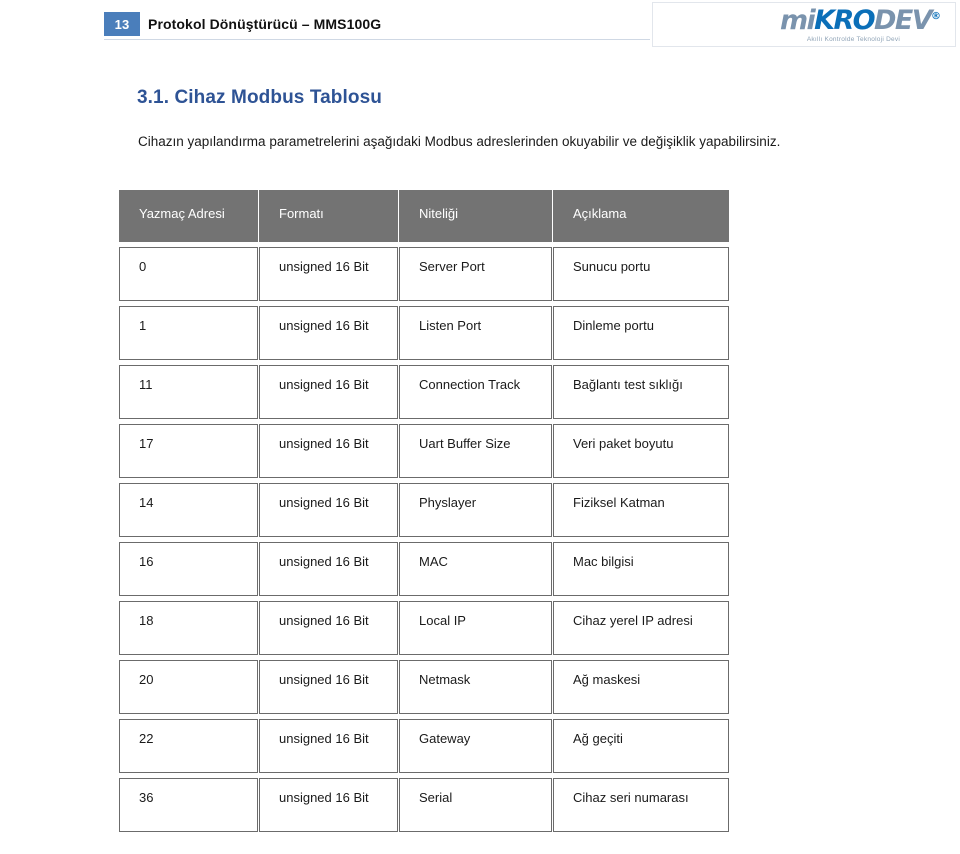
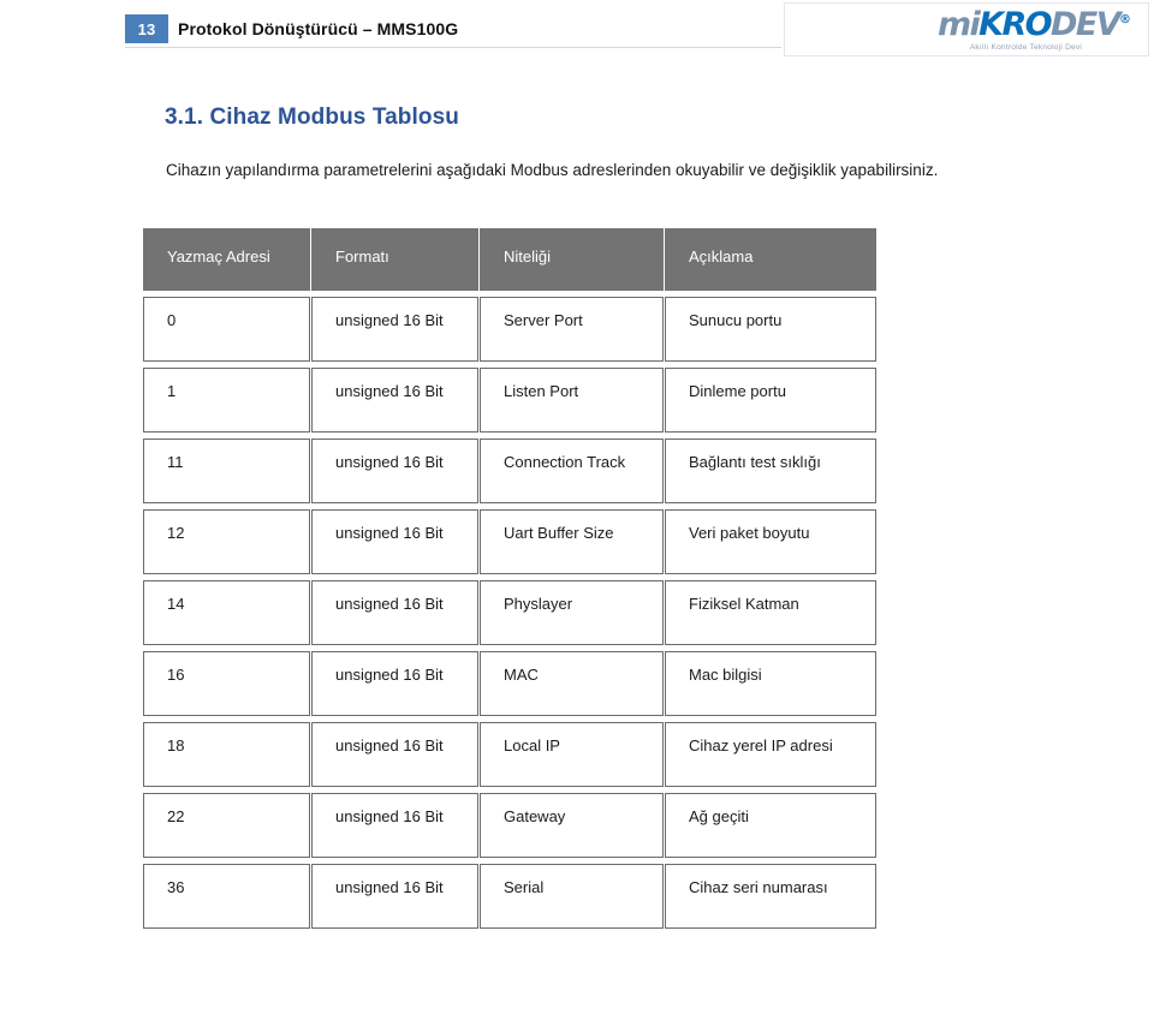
  13
  Protokol Dönüştürücü – MMS100G
  miKRODEV®
  3.1. Cihaz Modbus Tablosu
  Cihazın yapılandırma parametrelerini aşağıdaki Modbus adreslerinden okuyabilir ve değişiklik yapabilirsiniz.
  Yazmaç Adresi	Formatı	Niteliği	Açıklama
  0	unsigned 16 Bit	Server Port	Sunucu portu
  1	unsigned 16 Bit	Listen Port	Dinleme portu
  11	unsigned 16 Bit	Connection Track	Bağlantı test sıklığı
- 17	unsigned 16 Bit	Uart Buffer Size	Veri paket boyutu
+ 12	unsigned 16 Bit	Uart Buffer Size	Veri paket boyutu
  14	unsigned 16 Bit	Physlayer	Fiziksel Katman
  16	unsigned 16 Bit	MAC	Mac bilgisi
  18	unsigned 16 Bit	Local IP	Cihaz yerel IP adresi
- 20	unsigned 16 Bit	Netmask	Ağ maskesi
  22	unsigned 16 Bit	Gateway	Ağ geçiti
  36	unsigned 16 Bit	Serial	Cihaz seri numarası
